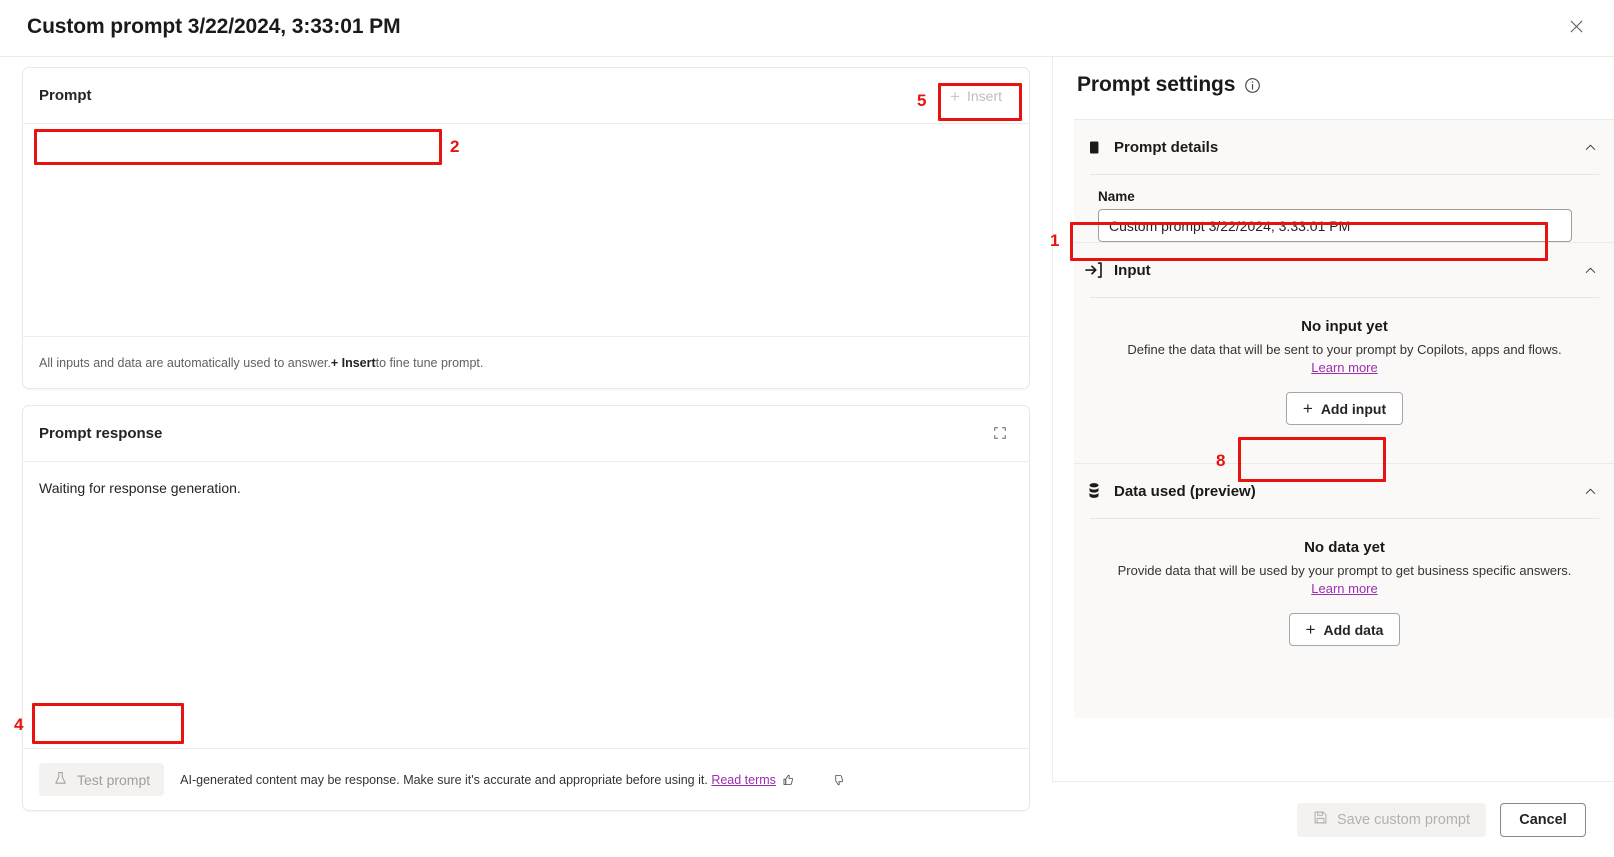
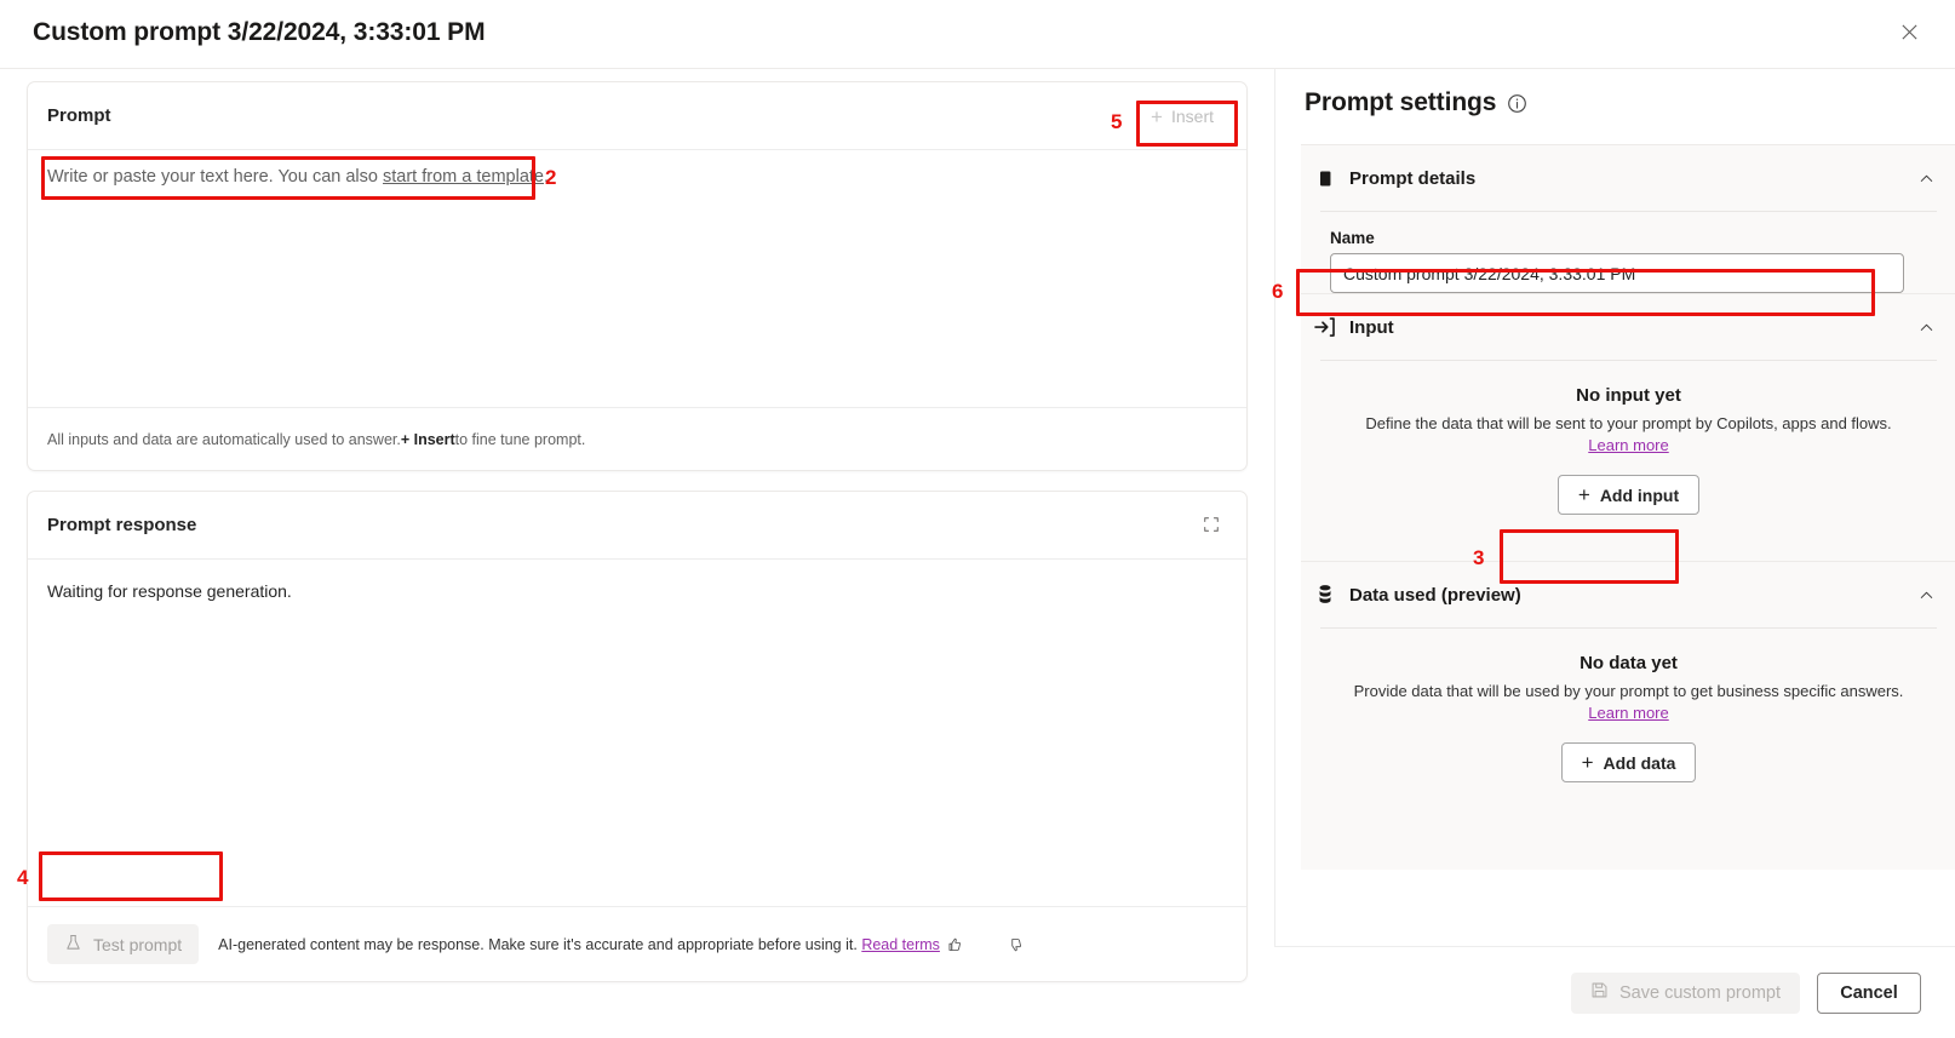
  Custom prompt 3/22/2024, 3:33:01 PM
  Prompt
  +
  Insert
+ Write or paste your text here. You can also start from a template.
  All inputs and data are automatically used to answer.
  + Insert
  to fine tune prompt.
  Prompt response
  Waiting for response generation.
  Test prompt
  AI-generated content may be response. Make sure it's accurate and appropriate before using it. Read terms
  Prompt settings
  Prompt details
  Name
  Custom prompt 3/22/2024, 3:33:01 PM
  Input
  No input yet
  Define the data that will be sent to your prompt by Copilots, apps and flows.
  Learn more
  +
  Add input
  Data used (preview)
  No data yet
  Provide data that will be used by your prompt to get business specific answers.
  Learn more
  +
  Add data
  Save custom prompt
  Cancel
  2
  5
  4
- 1
+ 6
- 8
+ 3
